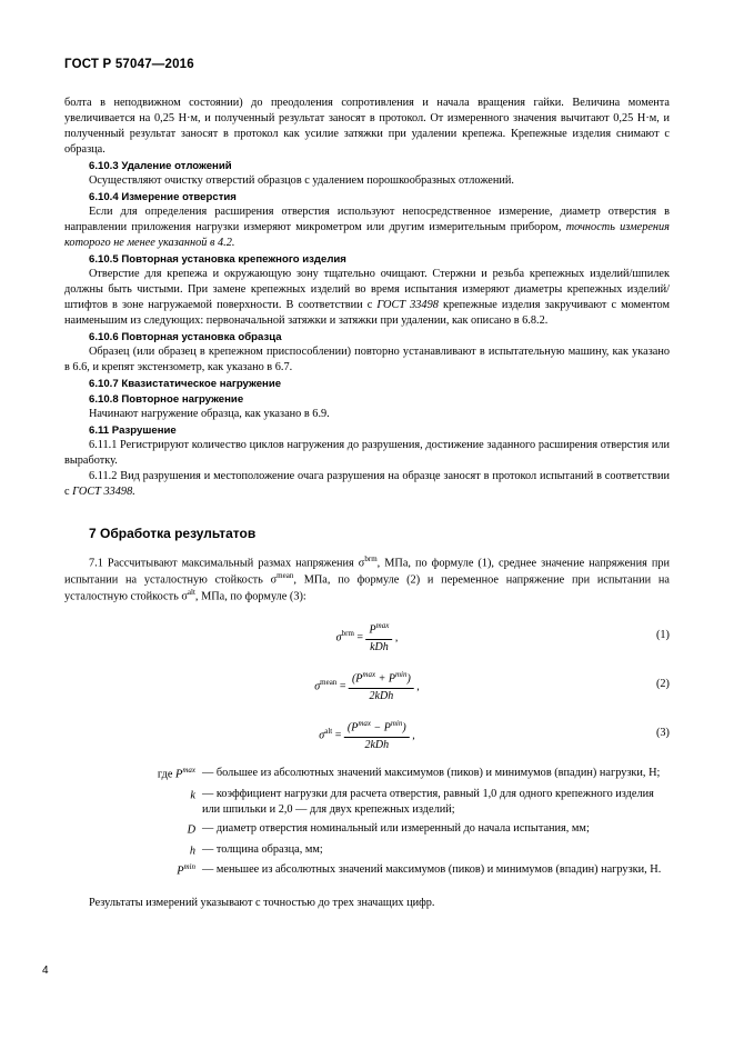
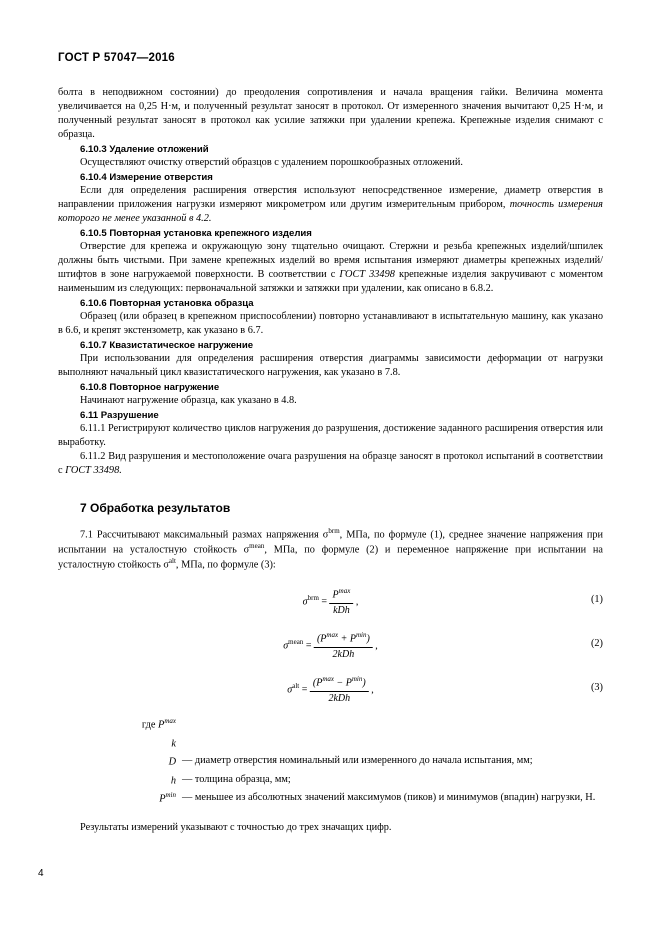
  ГОСТ Р 57047—2016
  болта в неподвижном состоянии) до преодоления сопротивления и начала вращения гайки. Величина момента увеличивается на 0,25 Н·м, и полученный результат заносят в протокол. От измеренного значения вычитают 0,25 Н·м, и полученный результат заносят в протокол как усилие затяжки при удалении крепежа. Крепежные изделия снимают с образца.
  6.10.3 Удаление отложений
  Осуществляют очистку отверстий образцов с удалением порошкообразных отложений.
  6.10.4 Измерение отверстия
  Если для определения расширения отверстия используют непосредственное измерение, диаметр отверстия в направлении приложения нагрузки измеряют микрометром или другим измерительным прибором, точность измерения которого не менее указанной в 4.2.
  6.10.5 Повторная установка крепежного изделия
  Отверстие для крепежа и окружающую зону тщательно очищают. Стержни и резьба крепежных изделий/шпилек должны быть чистыми. При замене крепежных изделий во время испытания измеряют диаметры крепежных изделий/штифтов в зоне нагружаемой поверхности. В соответствии с ГОСТ 33498 крепежные изделия закручивают с моментом наименьшим из следующих: первоначальной затяжки и затяжки при удалении, как описано в 6.8.2.
  6.10.6 Повторная установка образца
  Образец (или образец в крепежном приспособлении) повторно устанавливают в испытательную машину, как указано в 6.6, и крепят экстензометр, как указано в 6.7.
  6.10.7 Квазистатическое нагружение
+ При использовании для определения расширения отверстия диаграммы зависимости деформации от нагрузки выполняют начальный цикл квазистатического нагружения, как указано в 7.8.
  6.10.8 Повторное нагружение
- Начинают нагружение образца, как указано в 6.9.
+ Начинают нагружение образца, как указано в 4.8.
  6.11 Разрушение
  6.11.1 Регистрируют количество циклов нагружения до разрушения, достижение заданного расширения отверстия или выработку.
  6.11.2 Вид разрушения и местоположение очага разрушения на образце заносят в протокол испытаний в соответствии с ГОСТ 33498.
  7 Обработка результатов
  7.1 Рассчитывают максимальный размах напряжения σbrm, МПа, по формуле (1), среднее значение напряжения при испытании на усталостную стойкость σmean, МПа, по формуле (2) и переменное напряжение при испытании на усталостную стойкость σalt, МПа, по формуле (3):
  σbrm =
  Pmax
  kDh
  ,
  (1)
  σmean =
  (Pmax + Pmin)
  2kDh
  ,
  (2)
  σalt =
  (Pmax − Pmin)
  2kDh
  ,
  (3)
  где Pmax
- — большее из абсолютных значений максимумов (пиков) и минимумов (впадин) нагрузки, Н;
  k
- — коэффициент нагрузки для расчета отверстия, равный 1,0 для одного крепежного изделия или шпильки и 2,0 — для двух крепежных изделий;
  D
- — диаметр отверстия номинальный или измеренный до начала испытания, мм;
+ — диаметр отверстия номинальный или измеренного до начала испытания, мм;
  h
  — толщина образца, мм;
  Pmin
  — меньшее из абсолютных значений максимумов (пиков) и минимумов (впадин) нагрузки, Н.
  Результаты измерений указывают с точностью до трех значащих цифр.
  4
